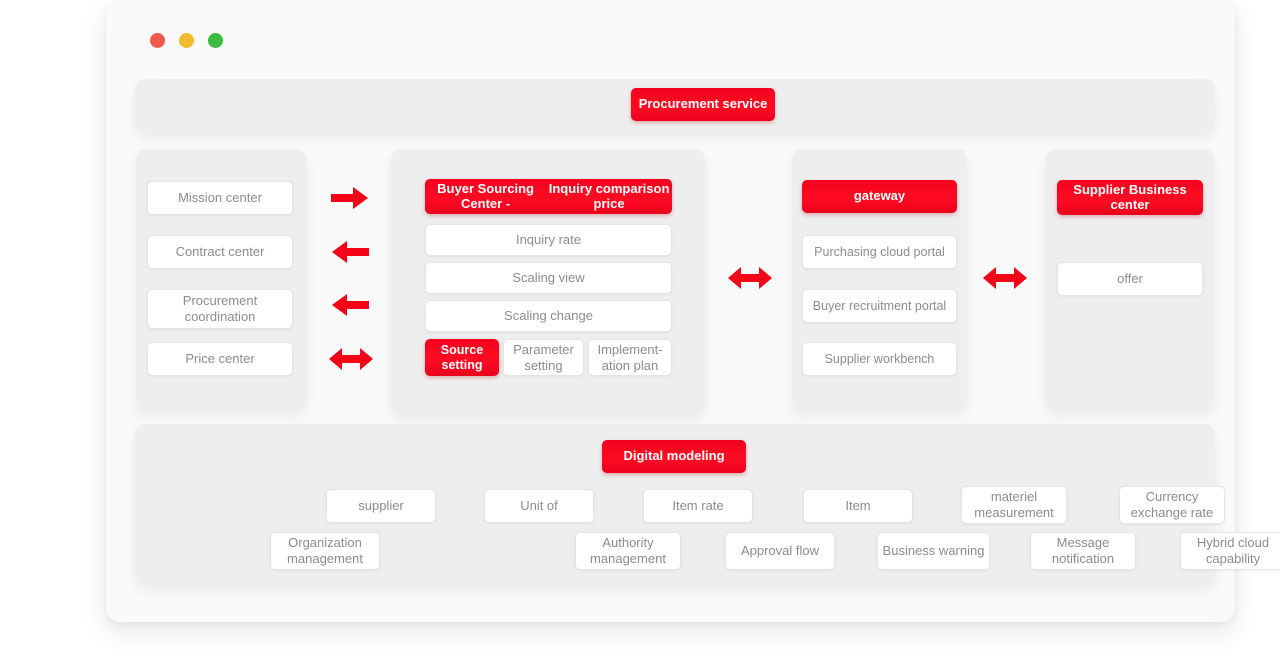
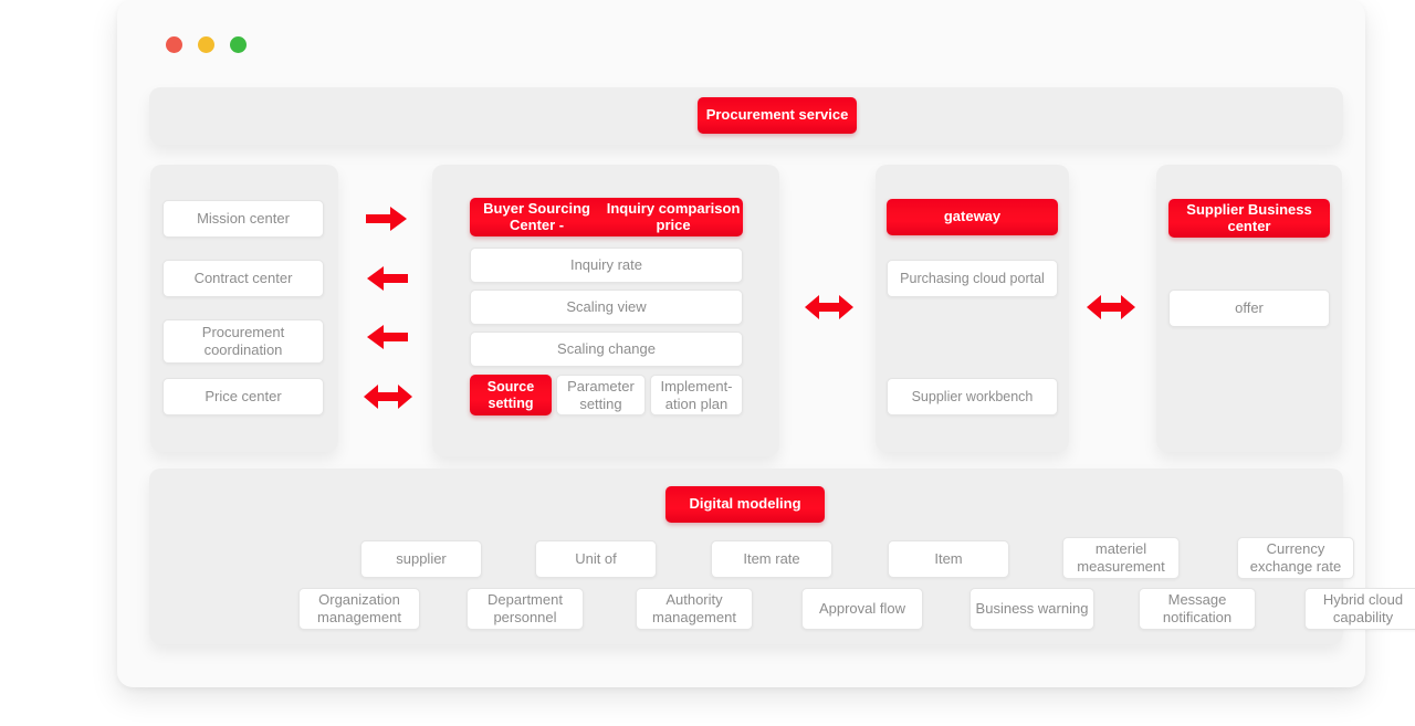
  Procurement service
  Mission center
  Contract center
  Procurement coordination
  Price center
  Buyer Sourcing Center -
  Inquiry comparison price
  Inquiry rate
  Scaling view
  Scaling change
  Source
  setting
  Parameter
  setting
  Implement-
  ation plan
  gateway
  Purchasing cloud portal
- Buyer recruitment portal
  Supplier workbench
  Supplier Business
  center
  offer
  Digital modeling
  supplier
  Unit of
  Item rate
  Item
  materiel
  measurement
  Currency
  exchange rate
  Organization
  management
+ Department
+ personnel
  Authority
  management
  Approval flow
  Business warning
  Message
  notification
  Hybrid cloud
  capability
